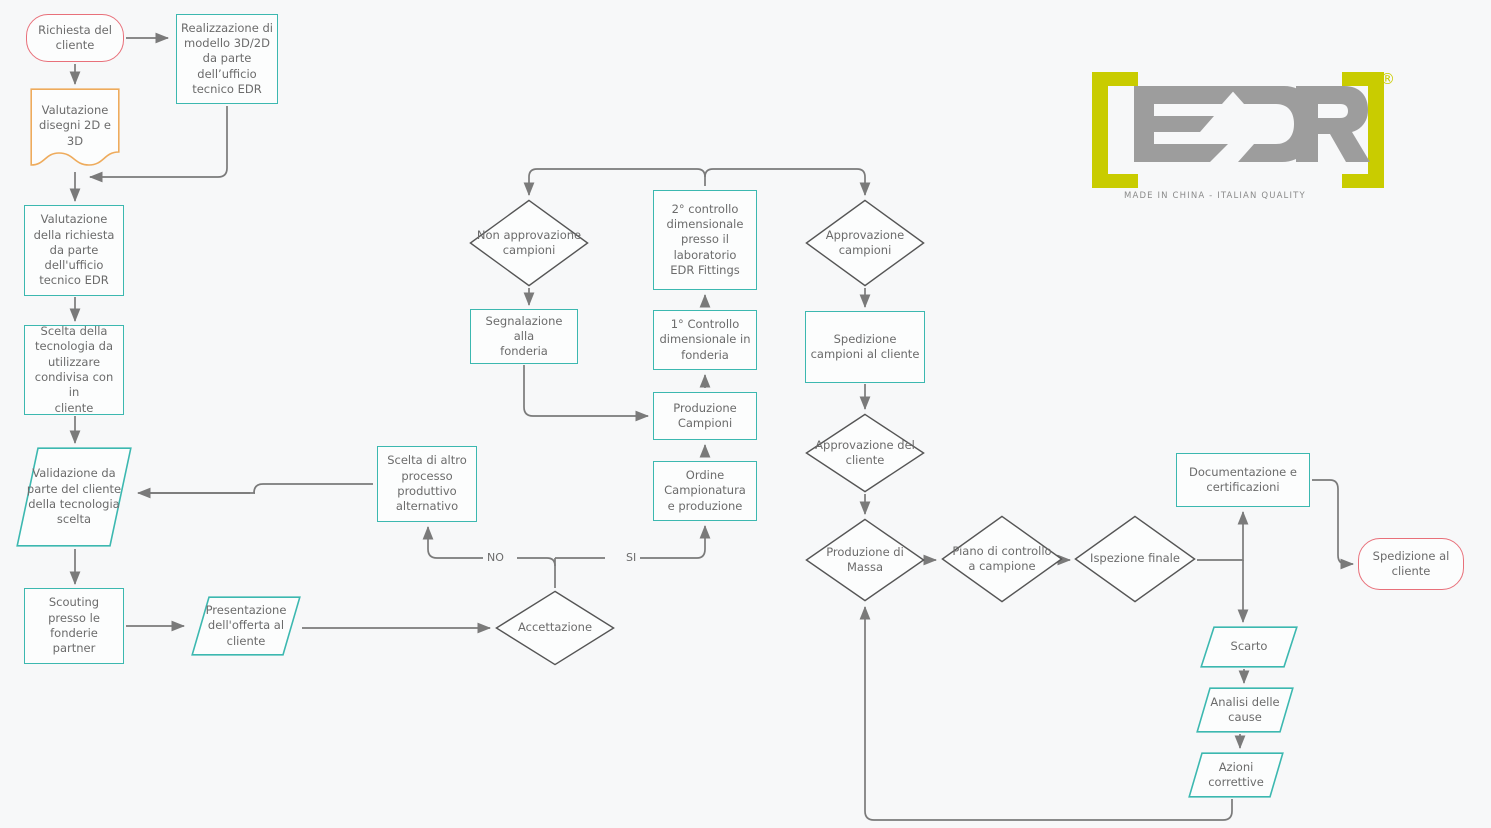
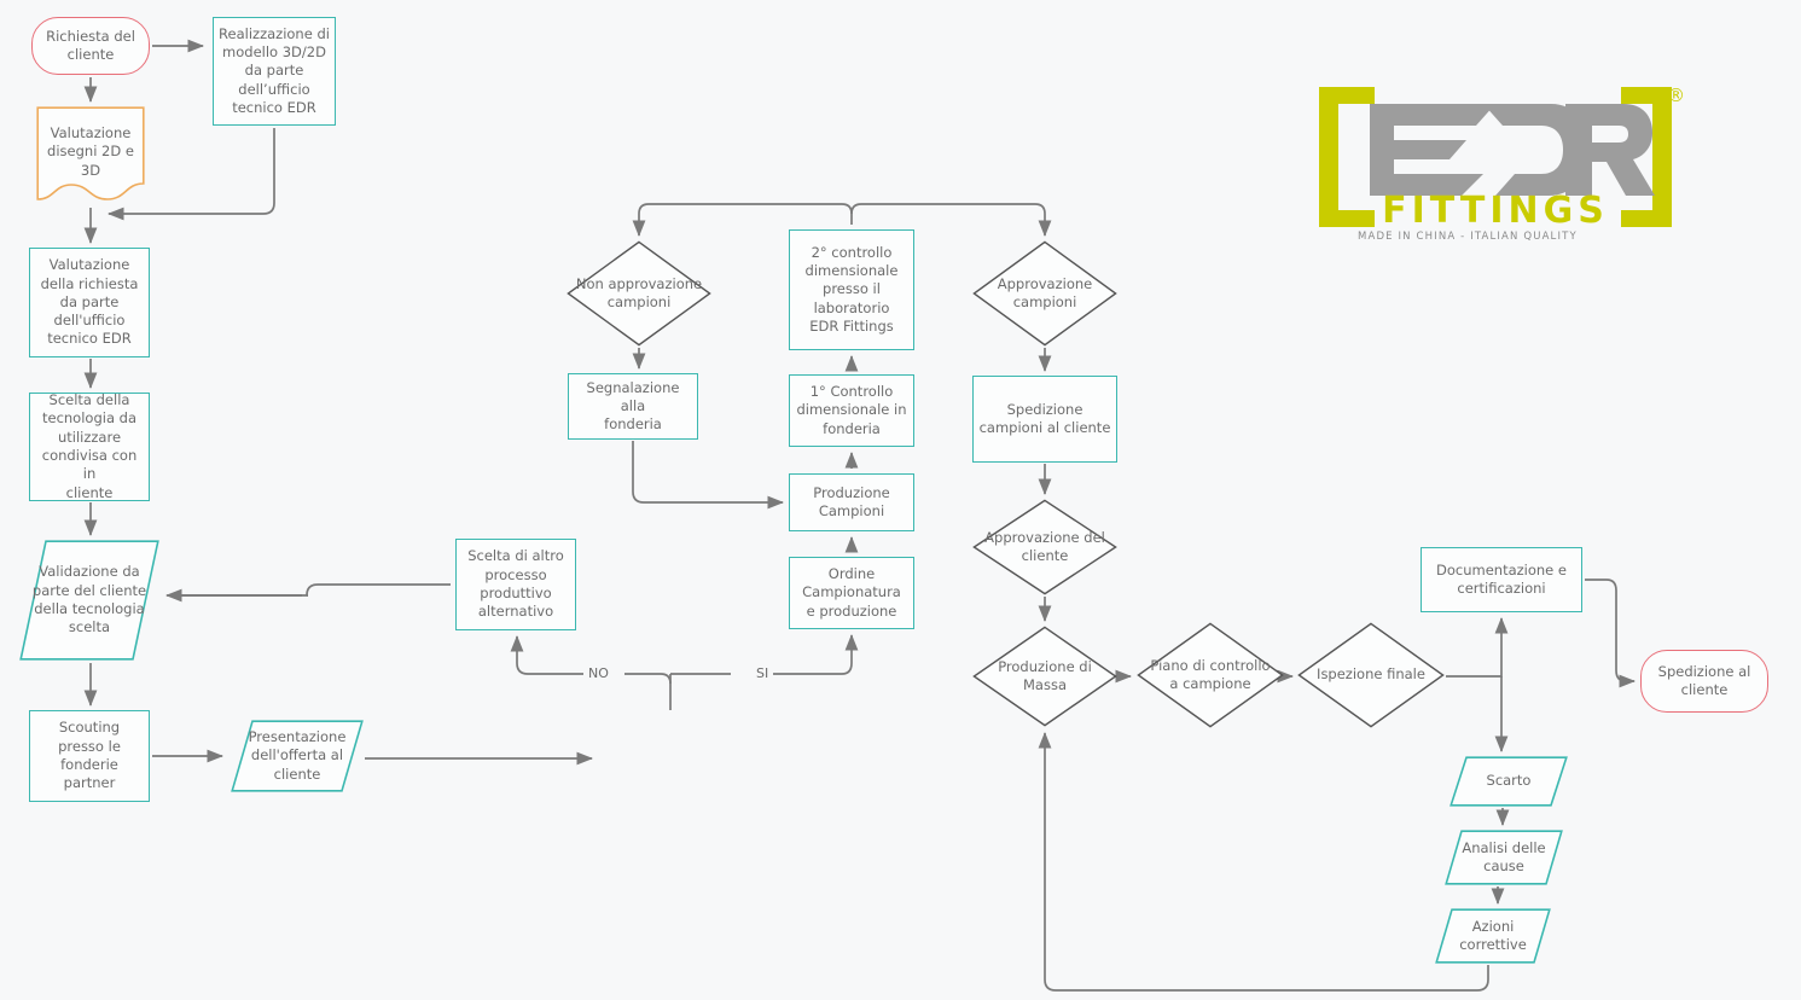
  Richiesta del
  cliente
  Realizzazione di
  modello 3D/2D
  da parte
  dell’ufficio
  tecnico EDR
  Valutazione
  disegni 2D e
  3D
  Valutazione
  della richiesta
  da parte
  dell'ufficio
  tecnico EDR
  Scelta della
  tecnologia da
  utilizzare
  condivisa con in
  cliente
  Validazione da
  parte del cliente
  della tecnologia
  scelta
  Scouting
  presso le
  fonderie
  partner
  Presentazione
  dell'offerta al
  cliente
- Accettazione
  Scelta di altro
  processo
  produttivo
  alternativo
  Ordine
  Campionatura
  e produzione
  Produzione
  Campioni
  1° Controllo
  dimensionale in
  fonderia
  2° controllo
  dimensionale
  presso il
  laboratorio
  EDR Fittings
  Non approvazione
  campioni
  Segnalazione alla
  fonderia
  Approvazione
  campioni
  Spedizione
  campioni al cliente
  Approvazione del
  cliente
  Produzione di
  Massa
  Piano di controllo
  a campione
  Ispezione finale
  Documentazione e
  certificazioni
  Spedizione al
  cliente
  Scarto
  Analisi delle
  cause
  Azioni
  correttive
  NO
  SI
+ FITTINGS
  ®
  MADE IN CHINA - ITALIAN QUALITY
